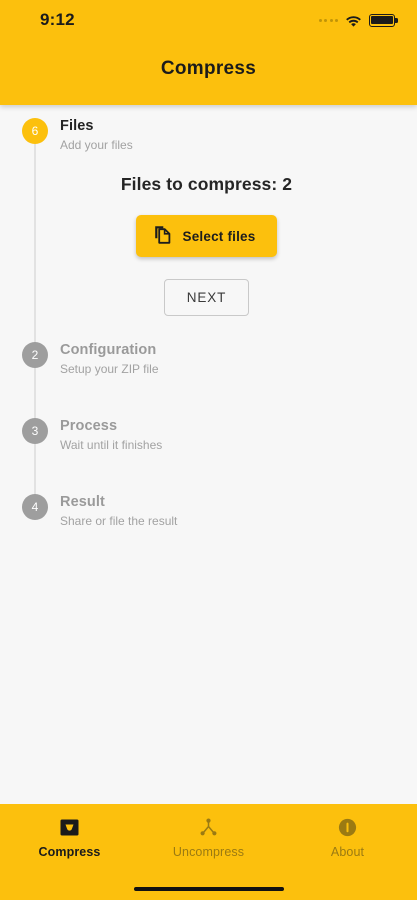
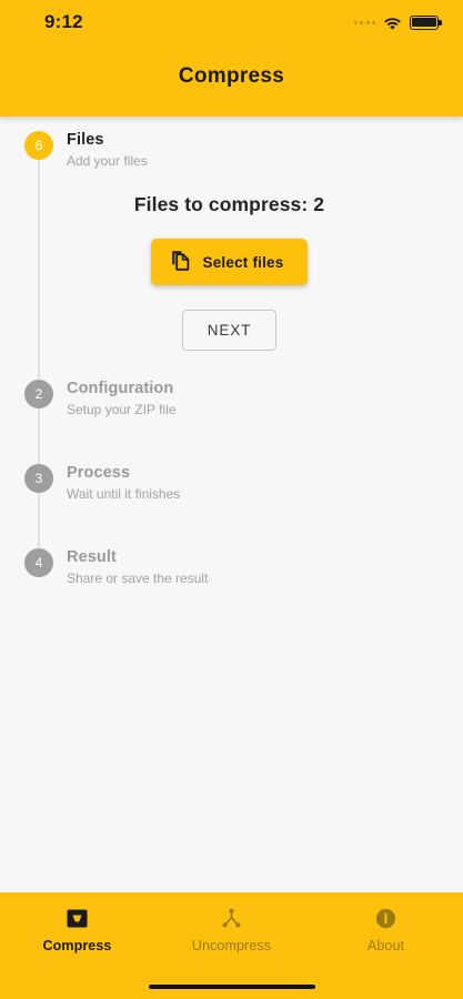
  9:12
  Compress
  6
  Files
  Add your files
  Files to compress: 2
  Select files
  NEXT
  2
  Configuration
  Setup your ZIP file
  3
  Process
  Wait until it finishes
  4
  Result
- Share or file the result
+ Share or save the result
  Compress
  Uncompress
  About
